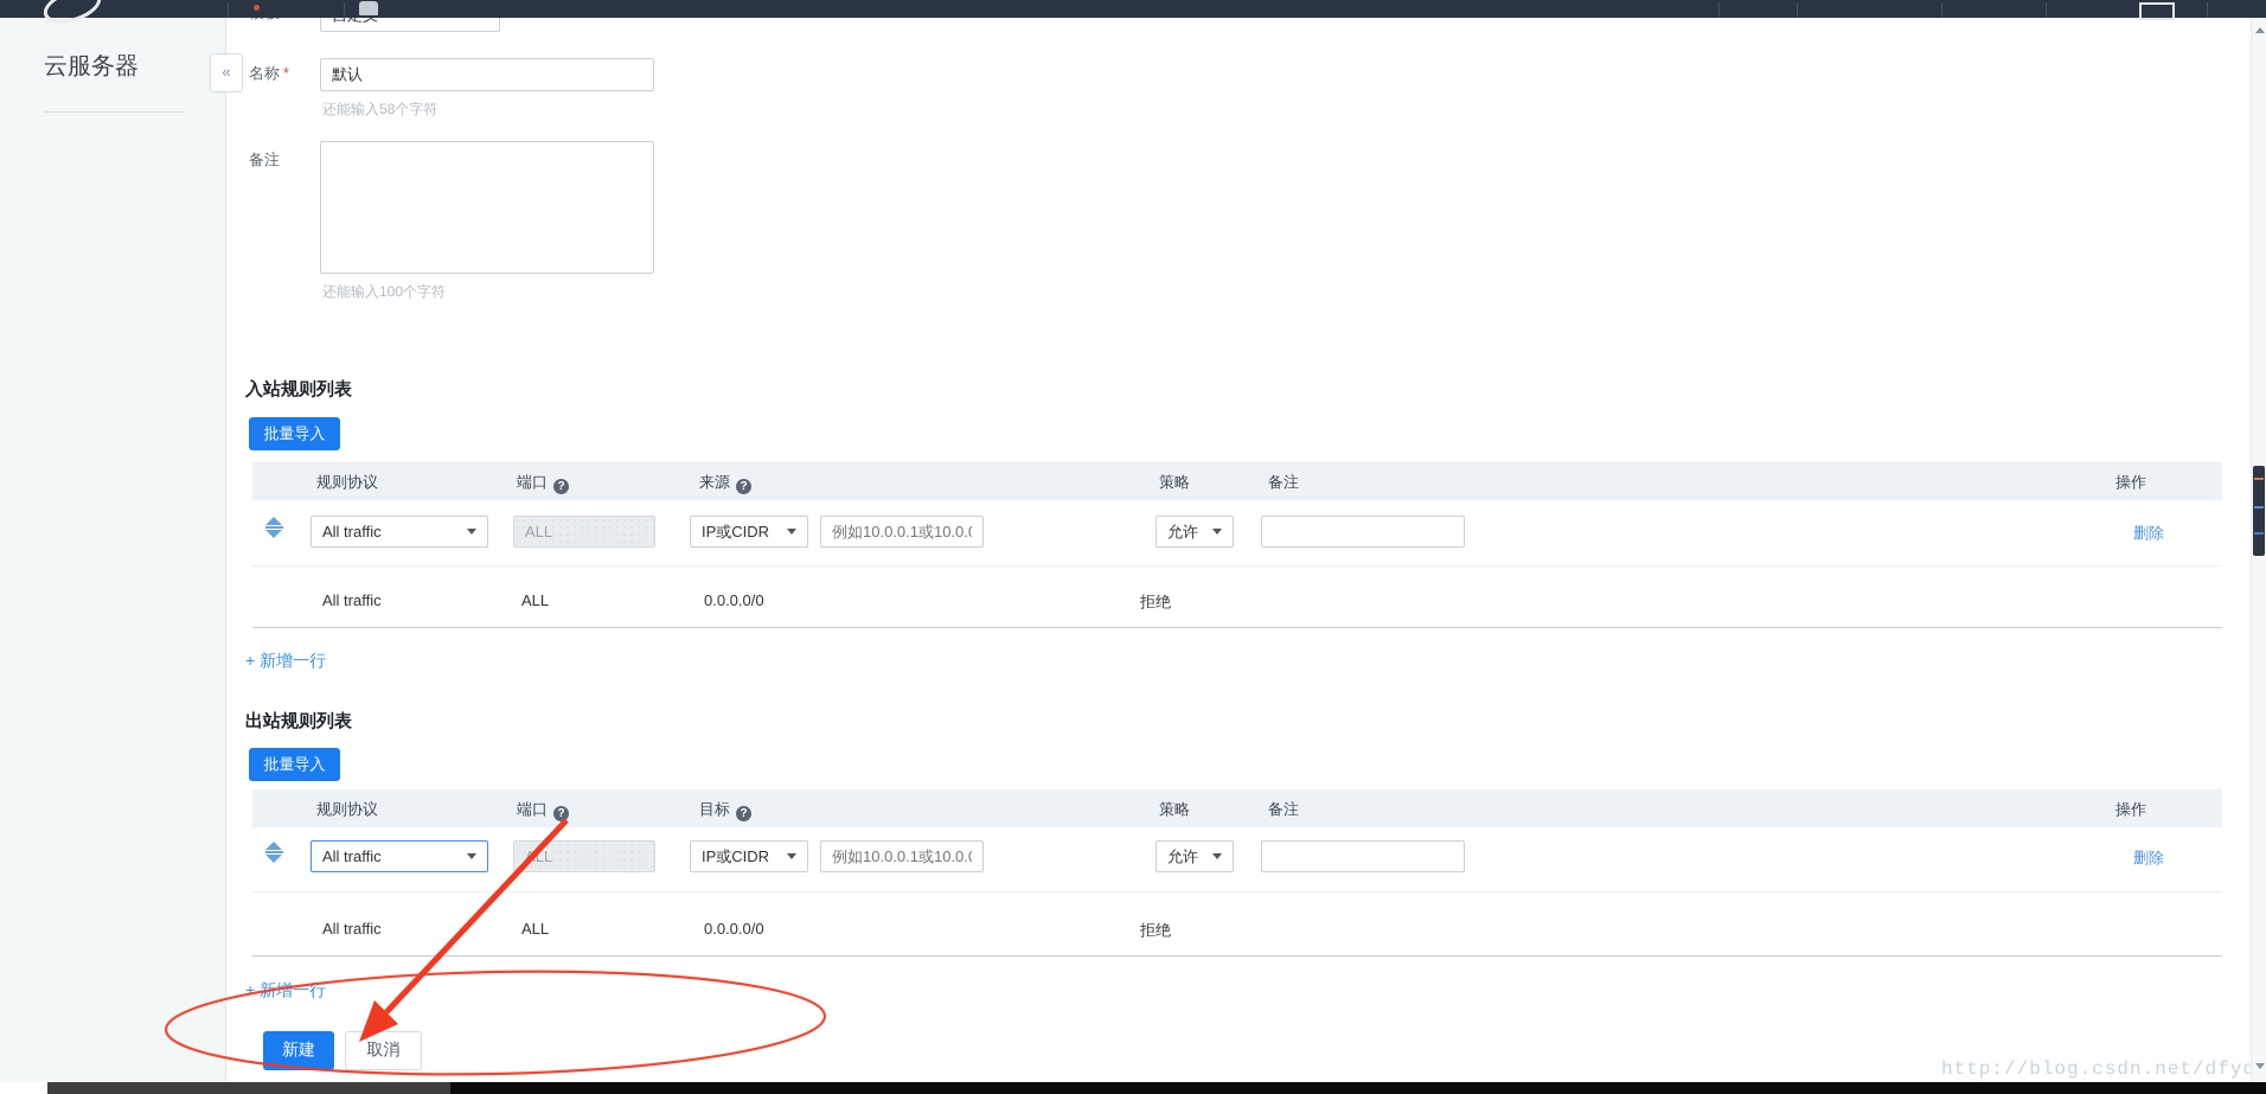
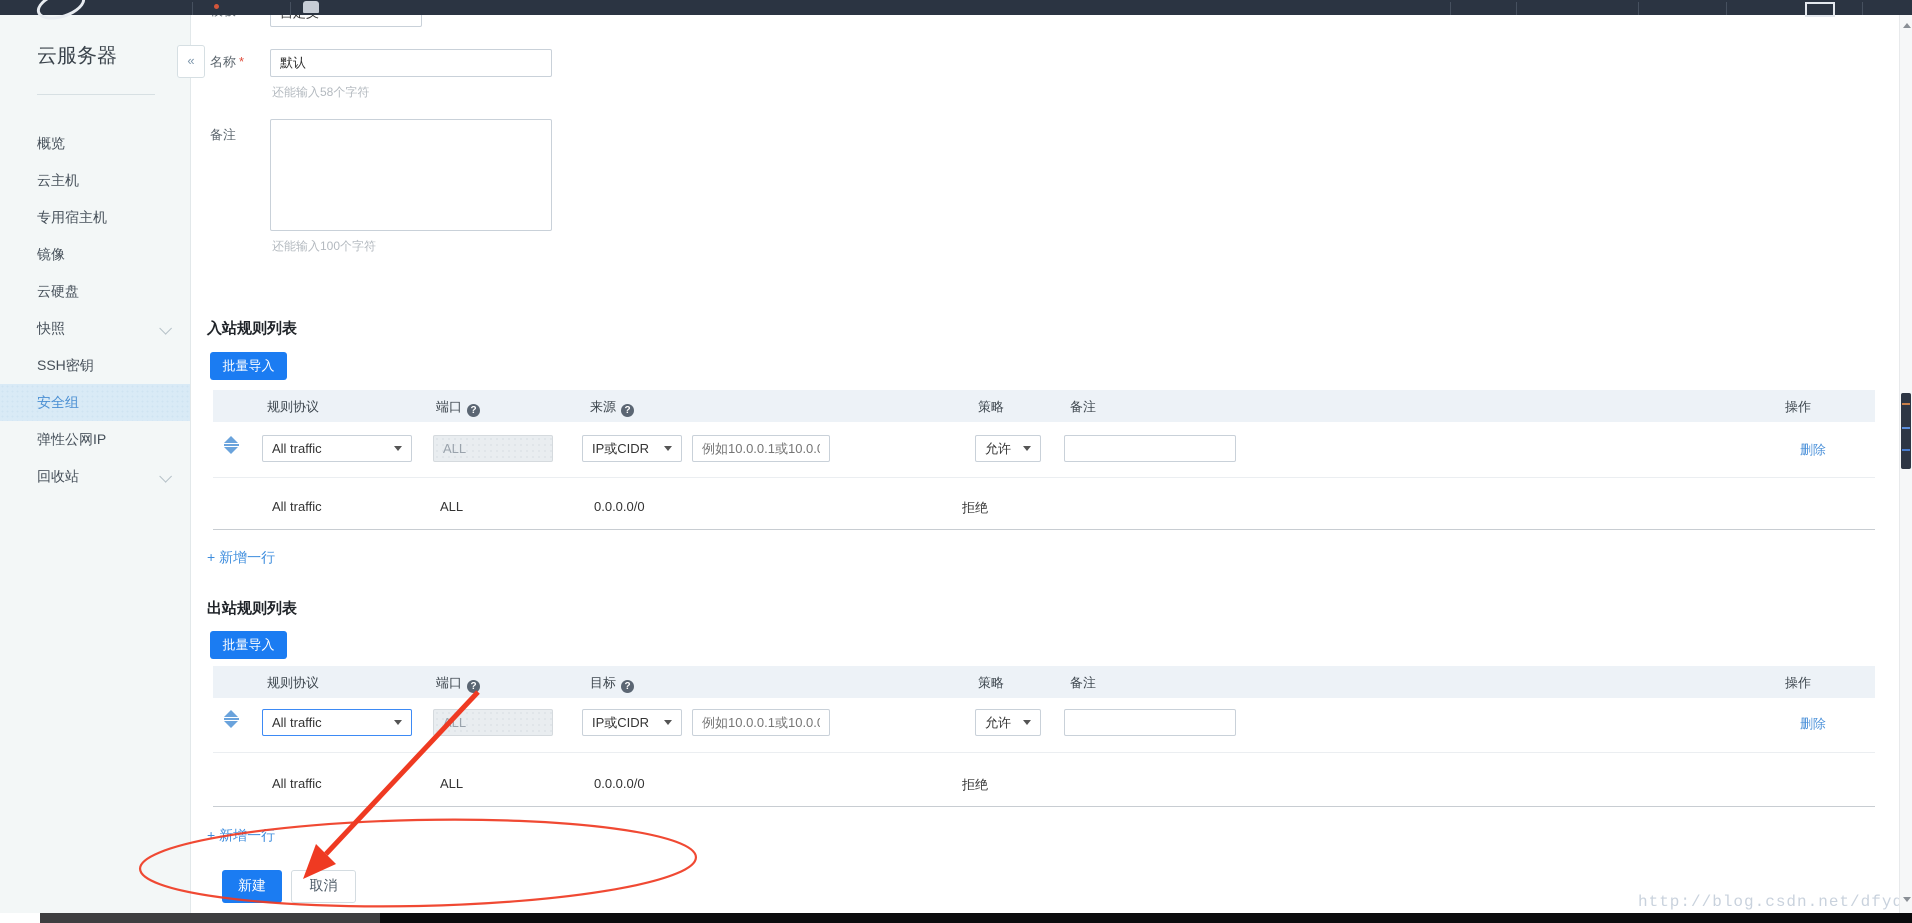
  云服务器
+ 概览
+ 云主机
+ 专用宿主机
+ 镜像
+ 云硬盘
+ 快照
+ SSH密钥
+ 安全组
+ 弹性公网IP
+ 回收站
  «
  名称 *
  默认
  还能输入58个字符
  备注
  还能输入100个字符
  入站规则列表
  批量导入
  规则协议
  端口 ?
  来源 ?
  策略
  备注
  操作
  All traffic
  ALL
  IP或CIDR
  例如10.0.0.1或10.0.
  允许
  删除
  All traffic
  ALL
  0.0.0.0/0
  拒绝
  + 新增一行
  出站规则列表
  批量导入
  规则协议
  端口 ?
  目标 ?
  策略
  备注
  操作
  All traffic
  IP或CIDR
  例如10.0.0.1或10.0.
  允许
  删除
  All traffic
  ALL
  0.0.0.0/0
  拒绝
  +增一行
  新建
  取消
  http://blog.csdn.net/dfyd
